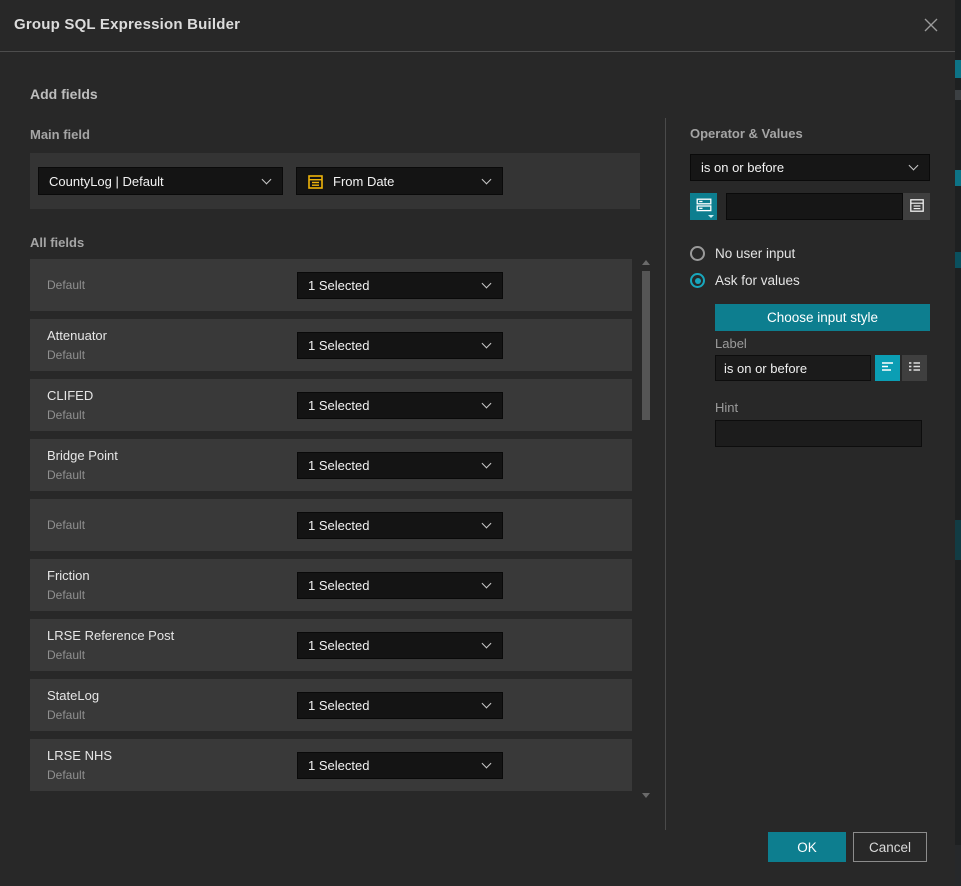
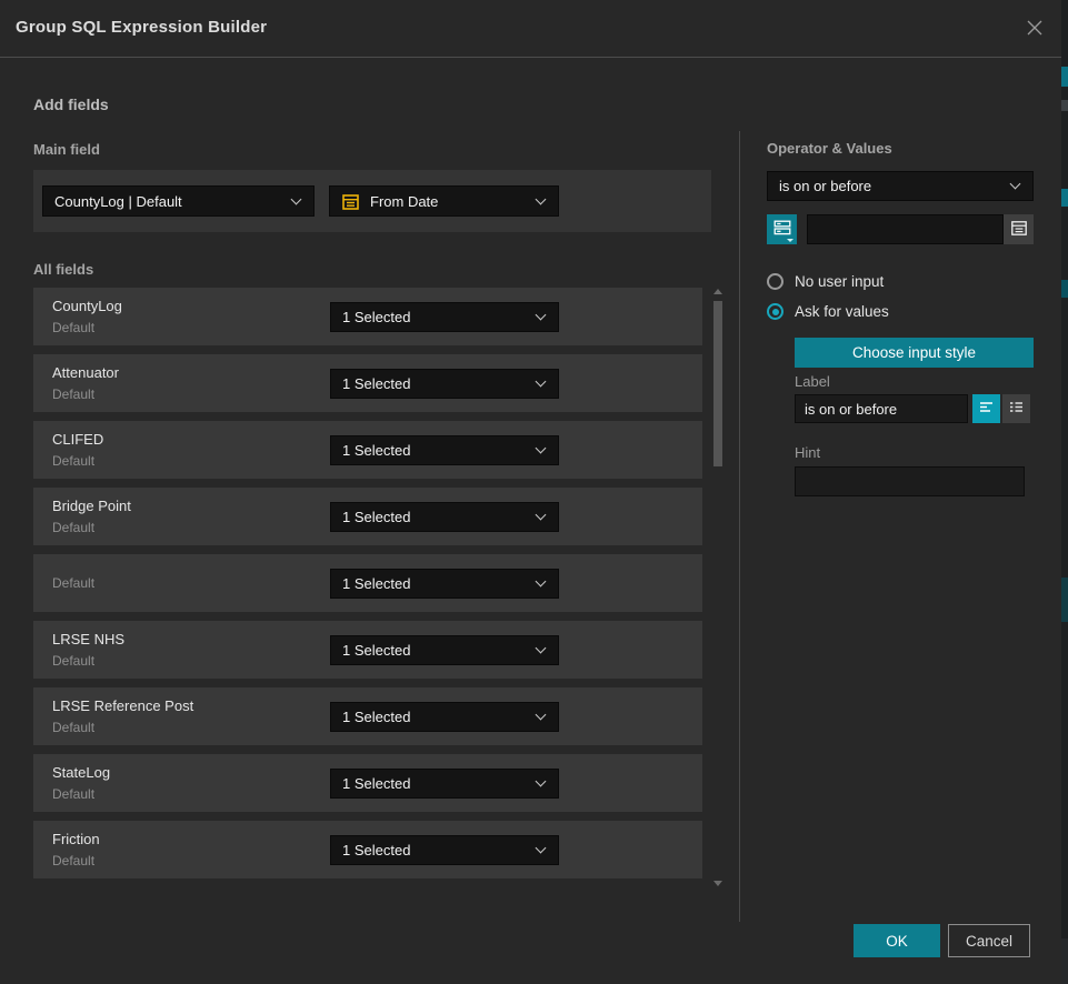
  Group SQL Expression Builder
  Add fields
  Main field
  CountyLog | Default
  From Date
  All fields
+ CountyLog
  Default
  1 Selected
  Attenuator
  Default
  1 Selected
  CLIFED
  Default
  1 Selected
  Bridge Point
  Default
  1 Selected
  Default
  1 Selected
- Friction
+ LRSE NHS
  Default
  1 Selected
  LRSE Reference Post
  Default
  1 Selected
  StateLog
  Default
  1 Selected
- LRSE NHS
+ Friction
  Default
  1 Selected
  Operator & Values
  is on or before
  No user input
  Ask for values
  Choose input style
  Label
  is on or before
  Hint
  OK
  Cancel
